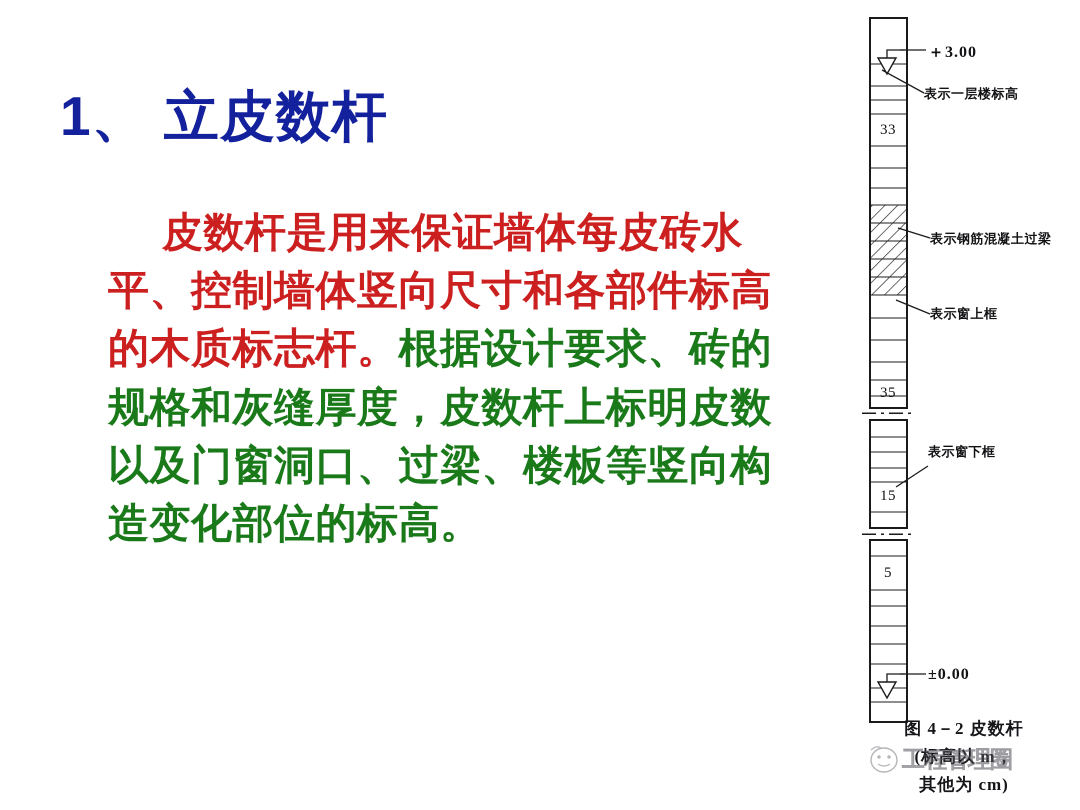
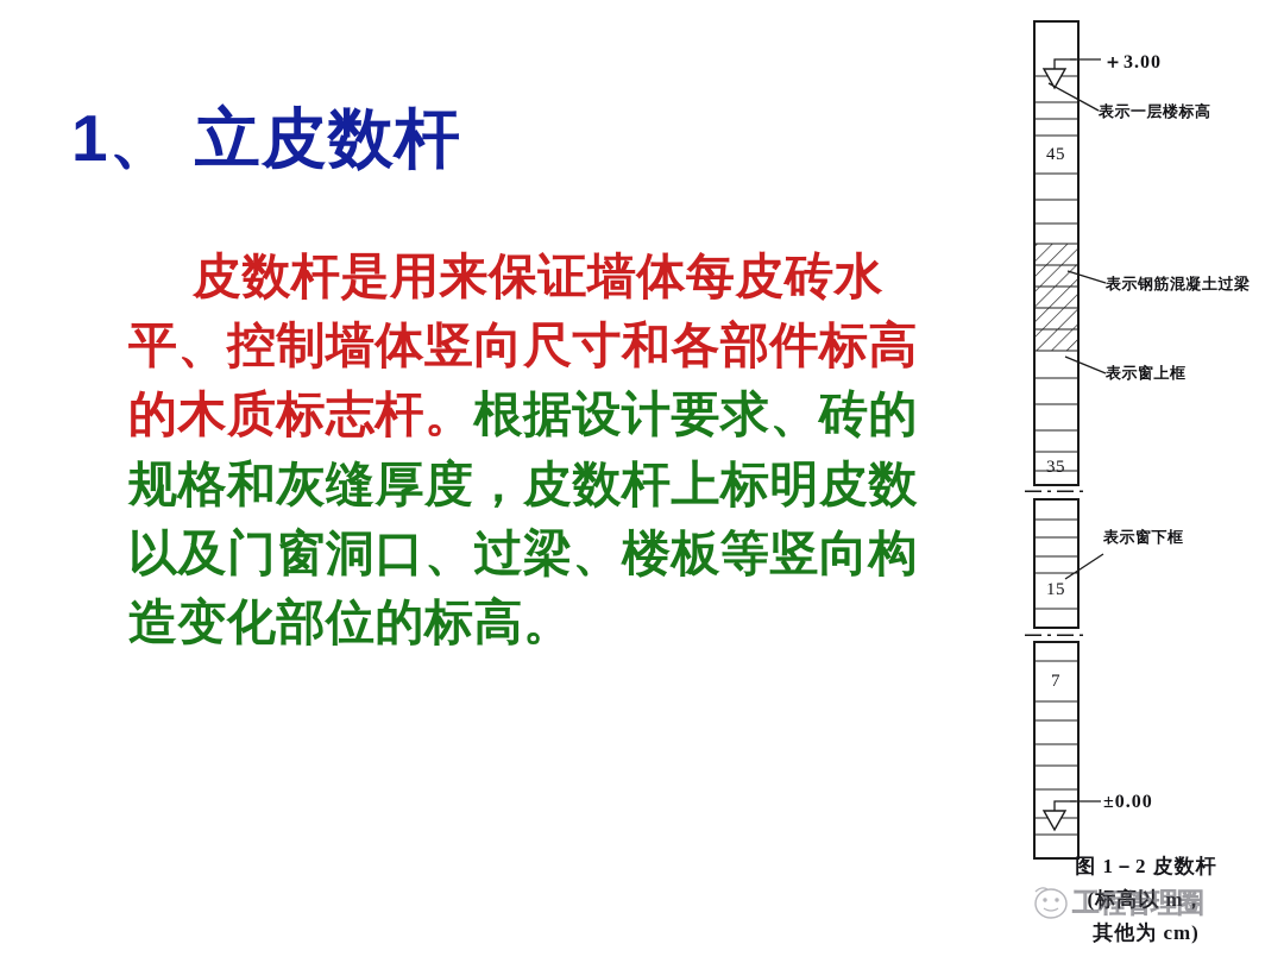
  1、 立皮数杆
  皮数杆是用来保证墙体每皮砖水平、控制墙体竖向尺寸和各部件标高的木质标志杆。根据设计要求、砖的规格和灰缝厚度，皮数杆上标明皮数以及门窗洞口、过梁、楼板等竖向构造变化部位的标高。
- 33
+ 45
  35
  15
- 5
+ 7
  ＋3.00
  ±0.00
  表示一层楼标高
  表示钢筋混凝土过梁
  表示窗上框
  表示窗下框
- 图 4－2 皮数杆
+ 图 1－2 皮数杆
  (标高以 m，
  其他为 cm)
  工程管理圈
